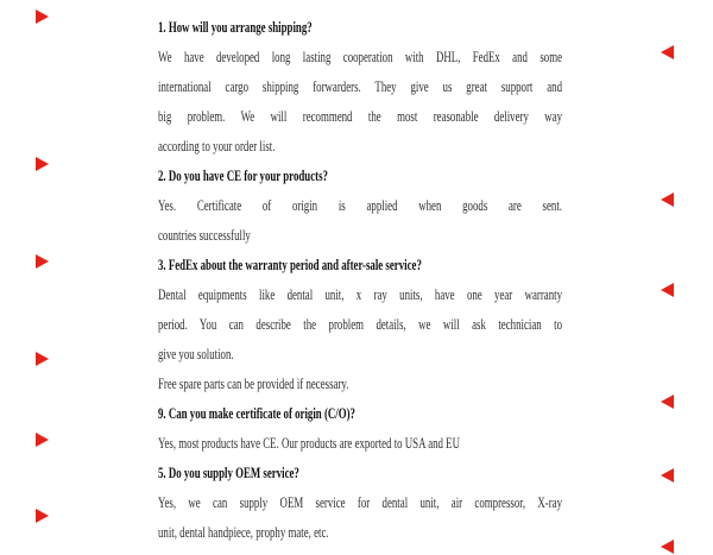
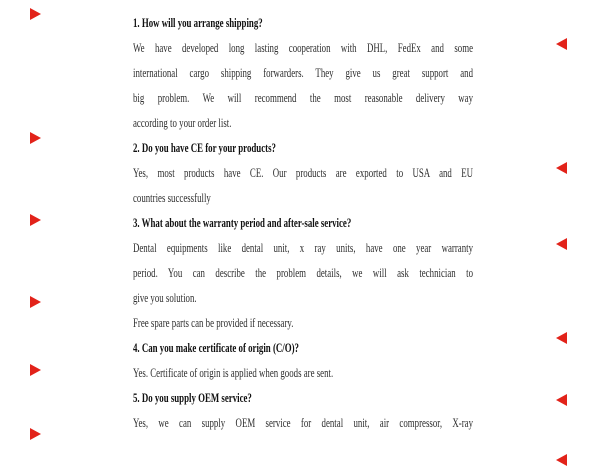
  1. How will you arrange shipping?
  We have developed long lasting cooperation with DHL, FedEx and some
  international cargo shipping forwarders. They give us great support and
  big problem. We will recommend the most reasonable delivery way
  according to your order list.
  2. Do you have CE for your products?
- Yes. Certificate of origin is applied when goods are sent.
+ Yes, most products have CE. Our products are exported to USA and EU
  countries successfully
- 3. FedEx about the warranty period and after-sale service?
+ 3. What about the warranty period and after-sale service?
  Dental equipments like dental unit, x ray units, have one year warranty
  period. You can describe the problem details, we will ask technician to
  give you solution.
  Free spare parts can be provided if necessary.
- 9. Can you make certificate of origin (C/O)?
+ 4. Can you make certificate of origin (C/O)?
- Yes, most products have CE. Our products are exported to USA and EU
+ Yes. Certificate of origin is applied when goods are sent.
  5. Do you supply OEM service?
  Yes, we can supply OEM service for dental unit, air compressor, X-ray
- unit, dental handpiece, prophy mate, etc.
